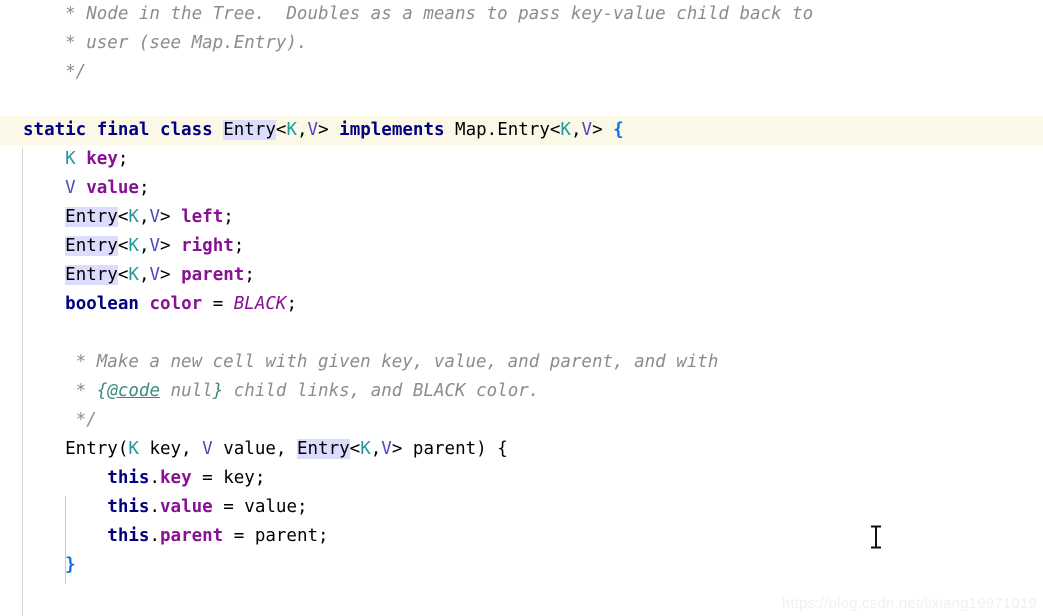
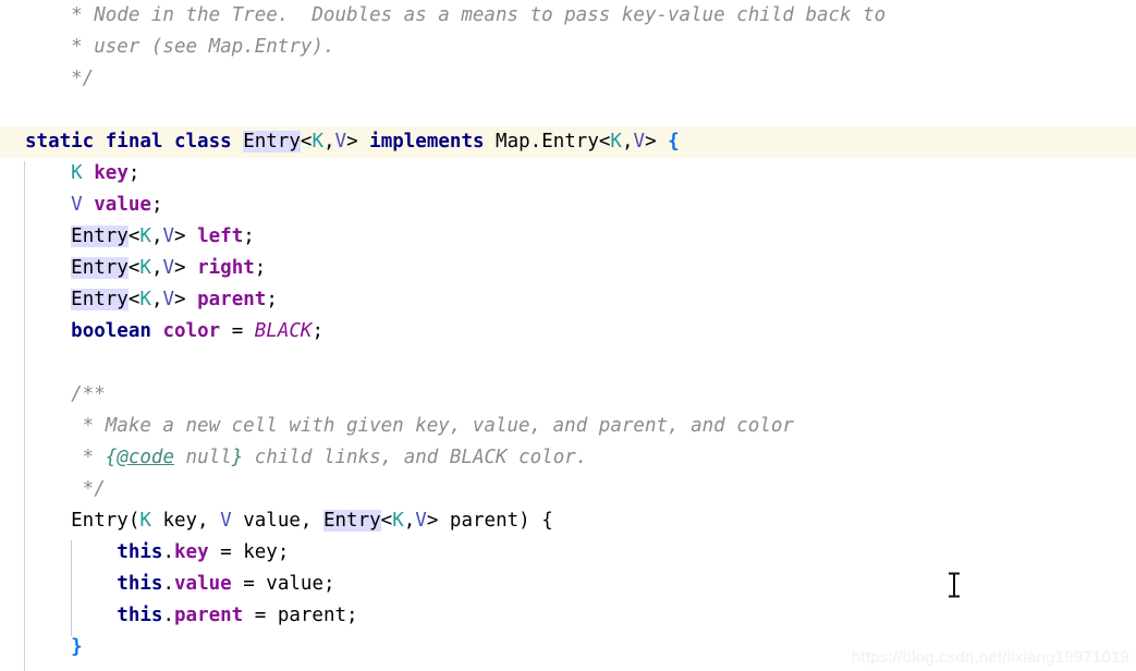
  * Node in the Tree. Doubles as a means to pass key-value child back to
  * user (see Map.Entry).
  */
  static final class Entry<K,V> implements Map.Entry<K,V> {
  K key;
  V value;
  Entry<K,V> left;
  Entry<K,V> right;
  Entry<K,V> parent;
  boolean color = BLACK;
+ /**
- * Make a new cell with given key, value, and parent, and with
+ * Make a new cell with given key, value, and parent, and color
  * {@code null} child links, and BLACK color.
  */
  Entry(K key, V value, Entry<K,V> parent) {
  this.key = key;
  this.value = value;
  this.parent = parent;
  }
